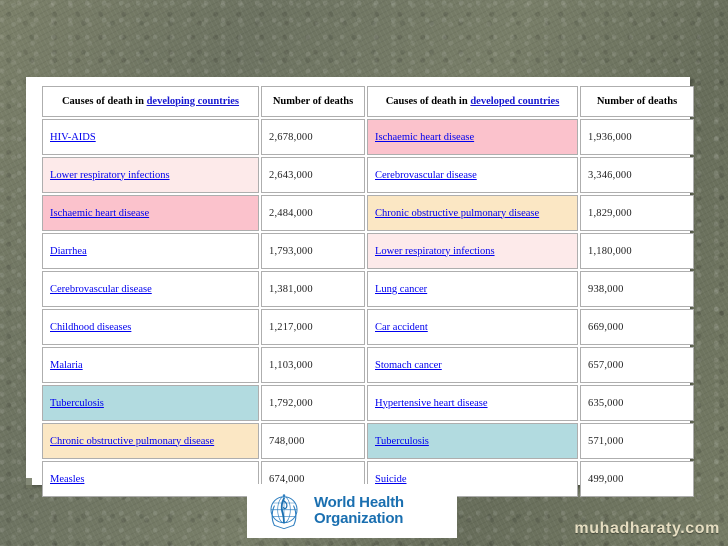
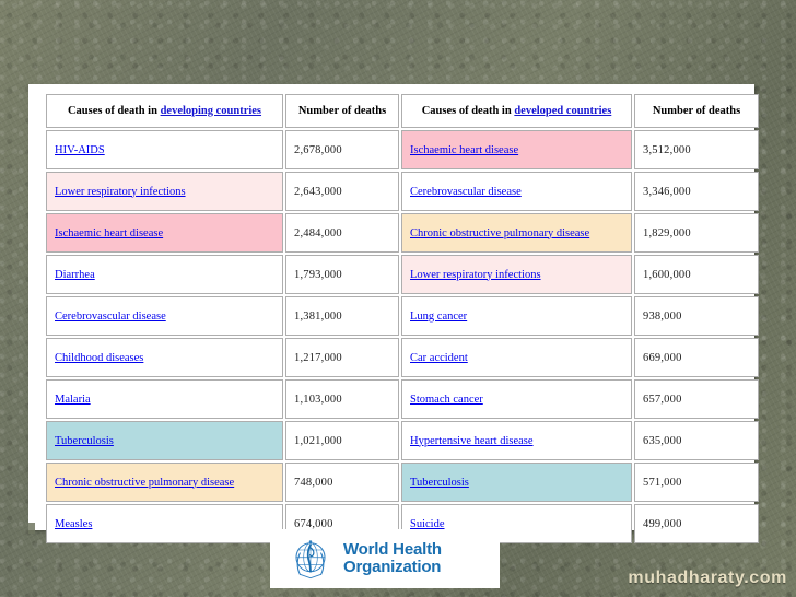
  Causes of death in developing countries	Number of deaths	Causes of death in developed countries	Number of deaths
- HIV-AIDS	2,678,000	Ischaemic heart disease	1,936,000
+ HIV-AIDS	2,678,000	Ischaemic heart disease	3,512,000
  Lower respiratory infections	2,643,000	Cerebrovascular disease	3,346,000
  Ischaemic heart disease	2,484,000	Chronic obstructive pulmonary disease	1,829,000
- Diarrhea	1,793,000	Lower respiratory infections	1,180,000
+ Diarrhea	1,793,000	Lower respiratory infections	1,600,000
  Cerebrovascular disease	1,381,000	Lung cancer	938,000
  Childhood diseases	1,217,000	Car accident	669,000
  Malaria	1,103,000	Stomach cancer	657,000
- Tuberculosis	1,792,000	Hypertensive heart disease	635,000
+ Tuberculosis	1,021,000	Hypertensive heart disease	635,000
  Chronic obstructive pulmonary disease	748,000	Tuberculosis	571,000
  Measles	674,000	Suicide	499,000
  World Health
  Organization
  muhadharaty.com
